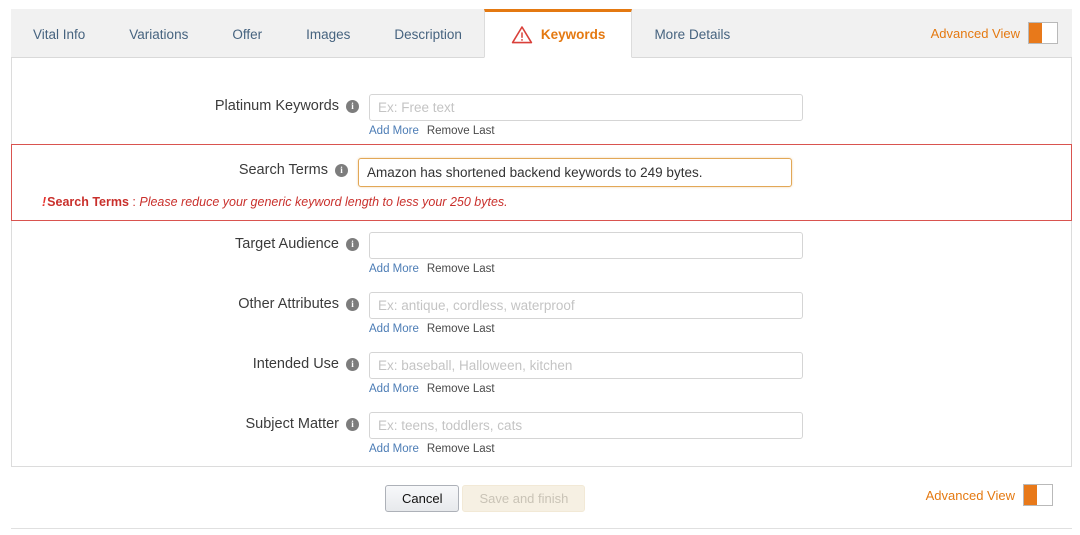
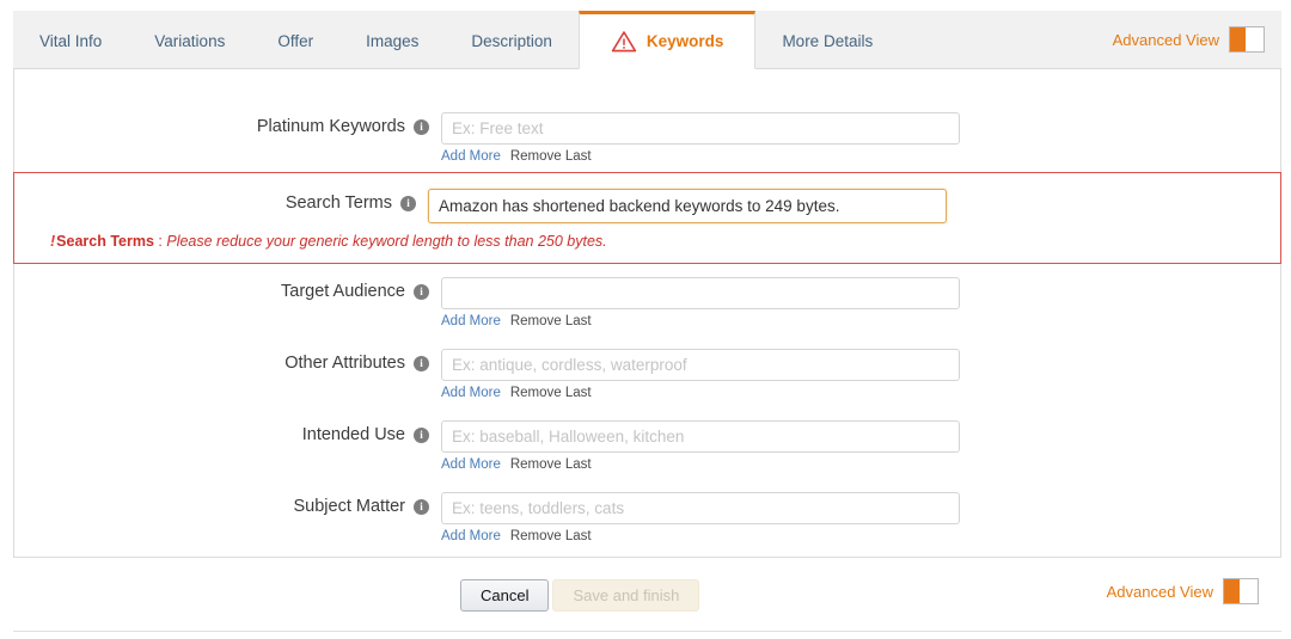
  Vital Info
  Variations
  Offer
  Images
  Description
  Keywords
  More Details
  Advanced View
  Platinum Keywords i
  Ex: Free text
  Add More Remove Last
  Target Audience i
  Add More Remove Last
  Other Attributes i
  Ex: antique, cordless, waterproof
  Add More Remove Last
  Intended Use i
  Ex: baseball, Halloween, kitchen
  Add More Remove Last
  Subject Matter i
  Ex: teens, toddlers, cats
  Add More Remove Last
  Search Terms i
  Amazon has shortened backend keywords to 249 bytes.
- !Search Terms : Please reduce your generic keyword length to less your 250 bytes.
+ !Search Terms : Please reduce your generic keyword length to less than 250 bytes.
  Cancel
  Save and finish
  Advanced View
